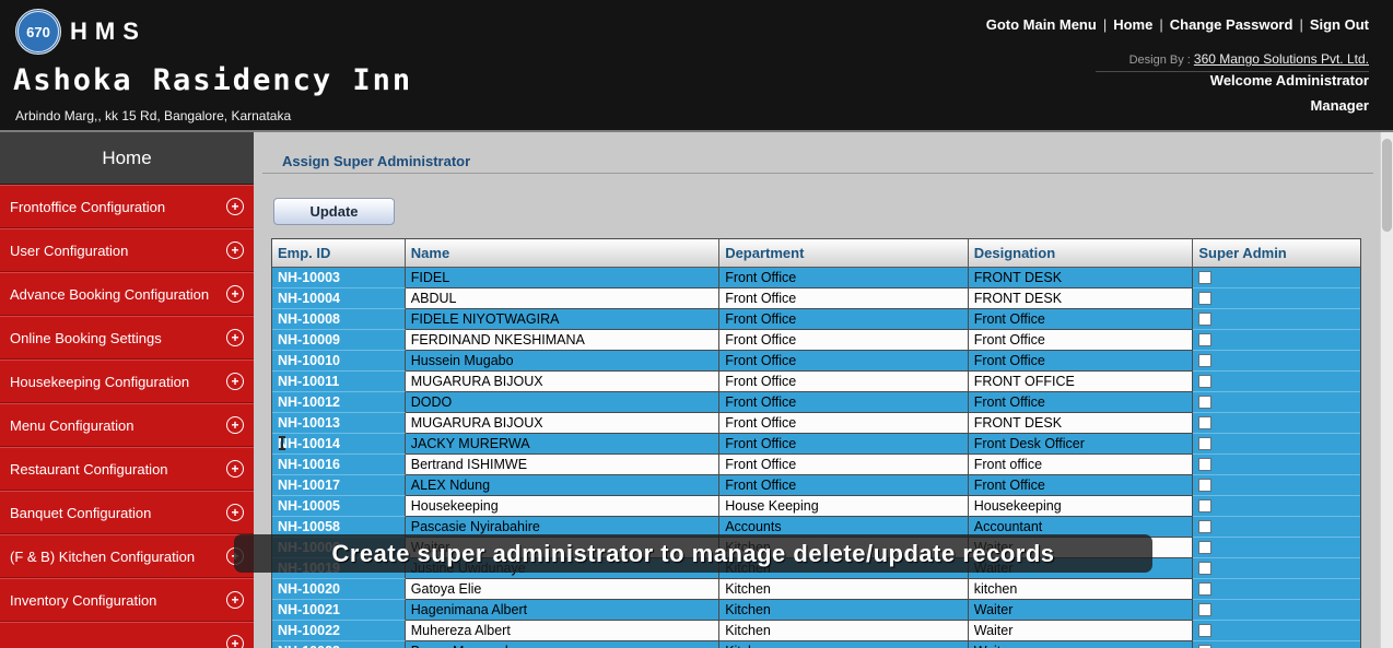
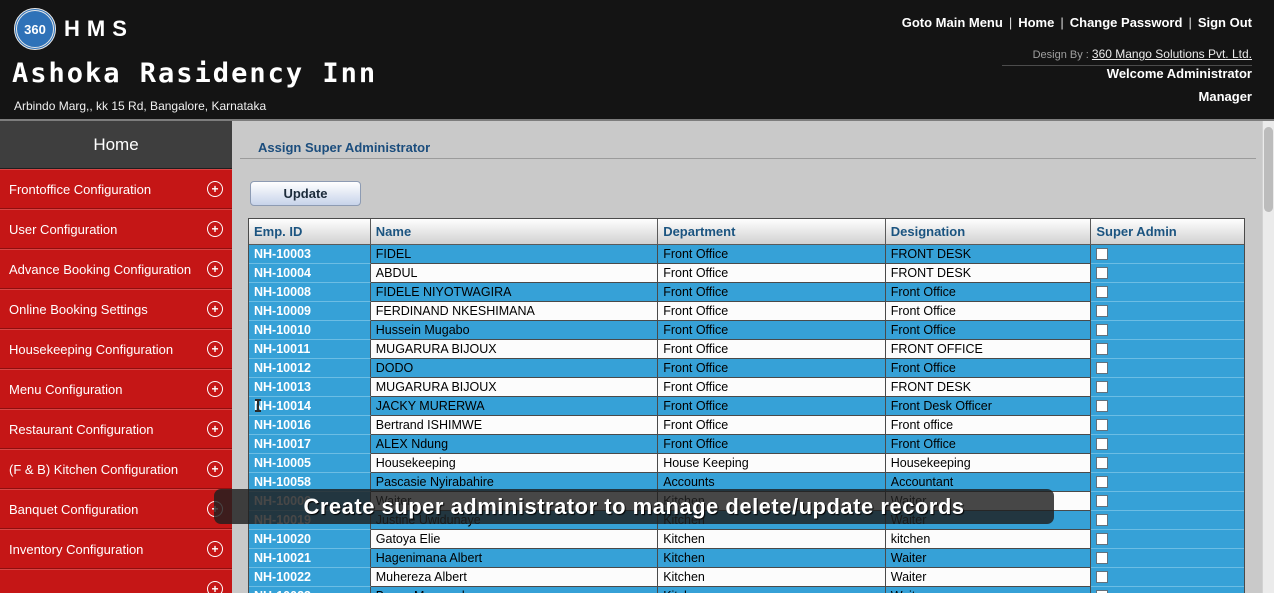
- 670
+ 360
  HMS
  Ashoka Rasidency Inn
  Arbindo Marg,, kk 15 Rd, Bangalore, Karnataka
  Goto Main Menu | Home | Change Password | Sign Out
  Design By : 360 Mango Solutions Pvt. Ltd.
  Welcome Administrator
  Manager
  Home
  Frontoffice Configuration
  +
  User Configuration
  +
  Advance Booking Configuration
  +
  Online Booking Settings
  +
  Housekeeping Configuration
  +
  Menu Configuration
  +
  Restaurant Configuration
  +
- Banquet Configuration
+ (F & B) Kitchen Configuration
  +
- (F & B) Kitchen Configuration
+ Banquet Configuration
  +
  Inventory Configuration
  +
  +
  Assign Super Administrator
  Update
  Emp. ID
  Name
  Department
  Designation
  Super Admin
  NH-10003
  FIDEL
  Front Office
  FRONT DESK
  NH-10004
  ABDUL
  Front Office
  FRONT DESK
  NH-10008
  FIDELE NIYOTWAGIRA
  Front Office
  Front Office
  NH-10009
  FERDINAND NKESHIMANA
  Front Office
  Front Office
  NH-10010
  Hussein Mugabo
  Front Office
  Front Office
  NH-10011
  MUGARURA BIJOUX
  Front Office
  FRONT OFFICE
  NH-10012
  DODO
  Front Office
  Front Office
  NH-10013
  MUGARURA BIJOUX
  Front Office
  FRONT DESK
  H-10014
  JACKY MURERWA
  Front Office
  Front Desk Officer
  NH-10016
  Bertrand ISHIMWE
  Front Office
  Front office
  NH-10017
  ALEX Ndung
  Front Office
  Front Office
  NH-10005
  Housekeeping
  House Keeping
  Housekeeping
  NH-10058
  Pascasie Nyirabahire
  Accounts
  Accountant
  NH-10006
  Waiter
  Kitchen
  Waiter
  NH-10019
  Justine Uwidunaye
  Kitchen
  Waiter
  NH-10020
  Gatoya Elie
  Kitchen
  kitchen
  NH-10021
  Hagenimana Albert
  Kitchen
  Waiter
  NH-10022
  Muhereza Albert
  Kitchen
  Waiter
  Create super administrator to manage delete/update records
